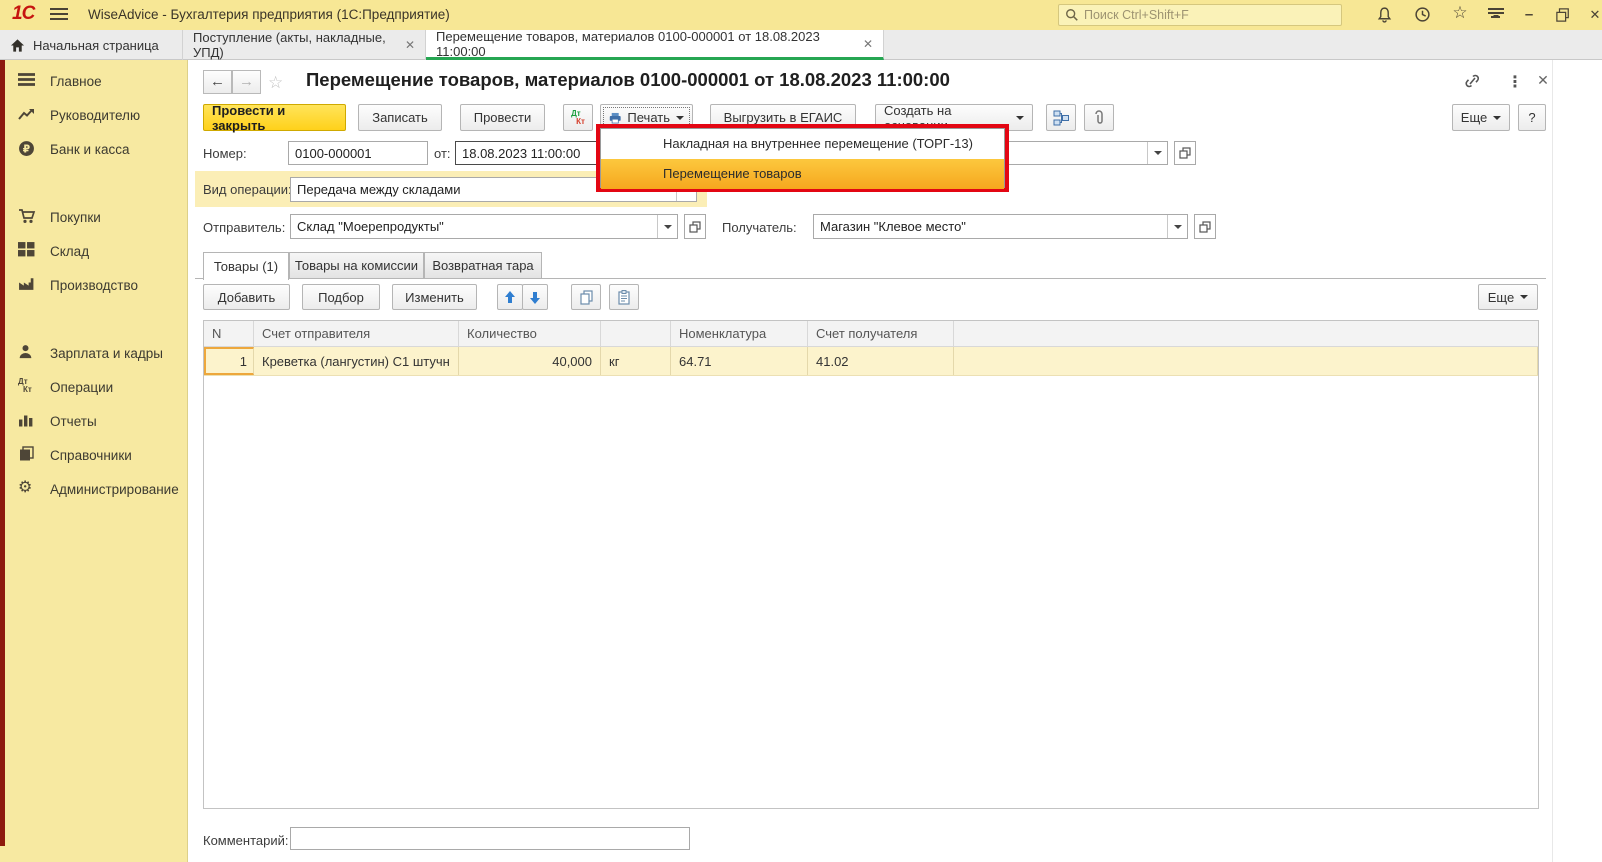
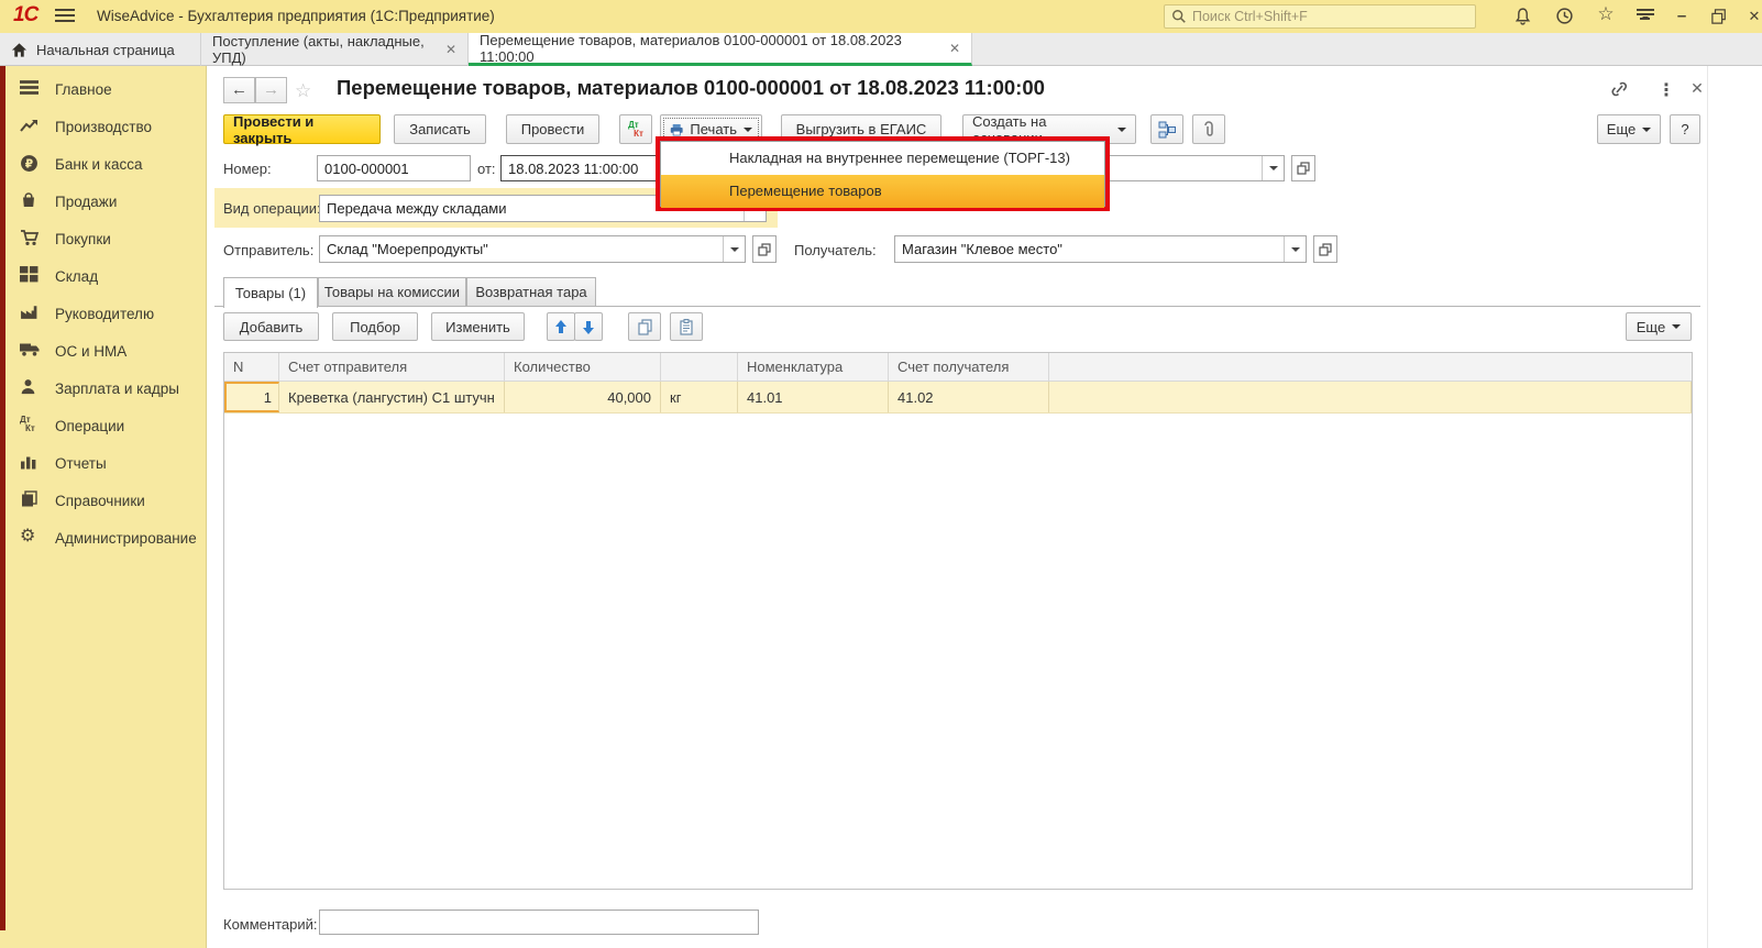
  1С
  WiseAdvice - Бухгалтерия предприятия (1С:Предприятие)
  Поиск Ctrl+Shift+F
  Начальная страница
  Поступление (акты, накладные, УПД)
  ✕
  Перемещение товаров, материалов 0100-000001 от 18.08.2023 11:00:00
  ✕
  Главное
- Руководителю
+ Производство
  ₽
  Банк и касса
+ Продажи
  Покупки
  Склад
- Производство
+ Руководителю
+ ОС и НМА
  Зарплата и кадры
  Дт
  Кт
  Операции
  Отчеты
  Справочники
  ⚙
  Администрирование
  ←
  →
  Перемещение товаров, материалов 0100-000001 от 18.08.2023 11:00:00
  Провести и закрыть
  Записать
  Провести
  Дт
  Кт
  Печать
  Выгрузить в ЕГАИС
  Создать на основании
  Еще
  ?
  Номер:
  0100-000001
  от:
  18.08.2023 11:00:00
  Вид операции
  Передача между складами
  Отправитель:
  Склад "Моерепродукты"
  Получатель:
  Магазин "Клевое место"
  Товары (1)
  Товары на комиссии
  Возвратная тара
  Добавить
  Подбор
  Изменить
  Еще
  N
  Счет отправителя
  Количество
  Номенклатура
  Счет получателя
  1
  Креветка (лангустин) С1 штучн
  40,000
  кг
- 64.71
+ 41.01
  41.02
  Комментарий:
  Накладная на внутреннее перемещение (ТОРГ-13)
  Перемещение товаров
